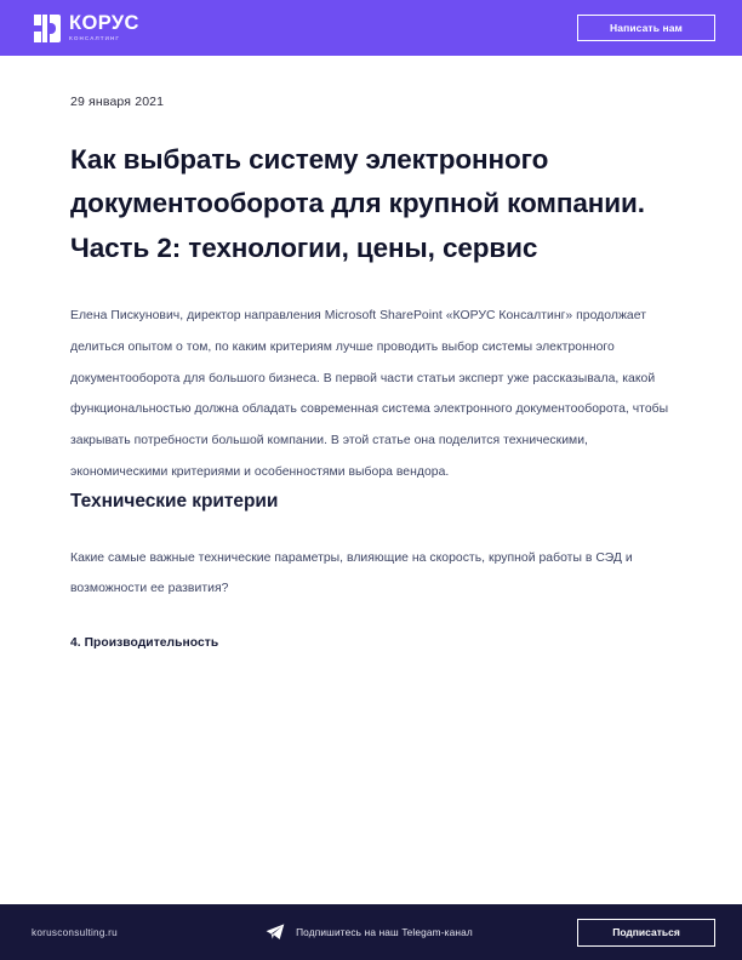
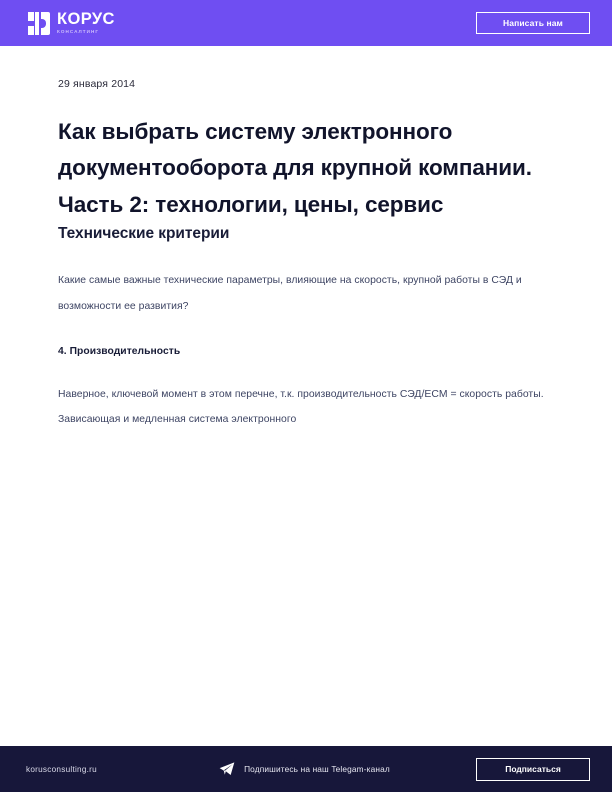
  КОРУС
  Написать нам
- 29 января 2021
+ 29 января 2014
  Как выбрать систему электронного документооборота для крупной компании. Часть 2: технологии, цены, сервис
- Елена Пискунович, директор направления Microsoft SharePoint «КОРУС Консалтинг» продолжает делиться опытом о том, по каким критериям лучше проводить выбор системы электронного документооборота для большого бизнеса. В первой части статьи эксперт уже рассказывала, какой функциональностью должна обладать современная система электронного документооборота, чтобы закрывать потребности большой компании. В этой статье она поделится техническими, экономическими критериями и особенностями выбора вендора.
  Технические критерии
  Какие самые важные технические параметры, влияющие на скорость, крупной работы в СЭД и возможности ее развития?
  4. Производительность
+ Наверное, ключевой момент в этом перечне, т.к. производительность СЭД/ECM = скорость работы. Зависающая и медленная система электронного
  korusconsulting.ru
  Подпишитесь на наш Telegam-канал
  Подписаться
